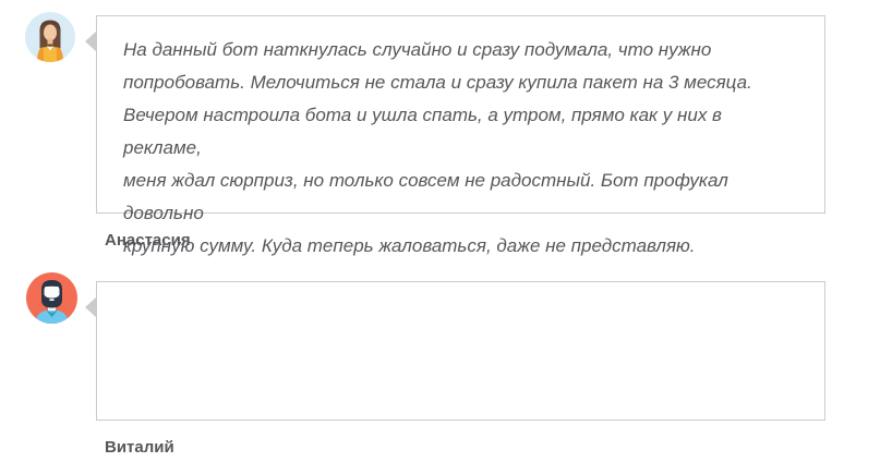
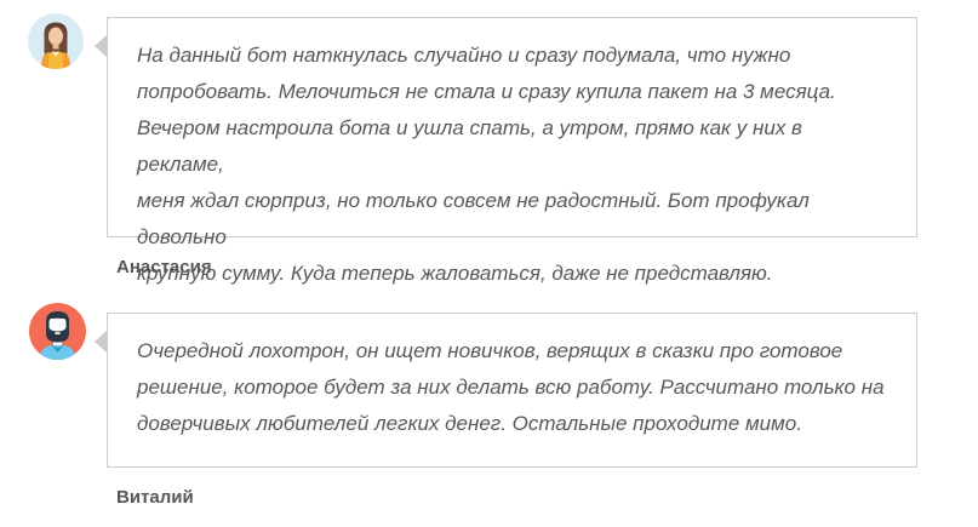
  На данный бот наткнулась случайно и сразу подумала, что нужно
  попробовать. Мелочиться не стала и сразу купила пакет на 3 месяца.
  Вечером настроила бота и ушла спать, а утром, прямо как у них в рекламе,
  меня ждал сюрприз, но только совсем не радостный. Бот профукал довольно
  крупную сумму. Куда теперь жаловаться, даже не представляю.
  Анастасия
+ Очередной лохотрон, он ищет новичков, верящих в сказки про готовое
+ решение, которое будет за них делать всю работу. Рассчитано только на
+ доверчивых любителей легких денег. Остальные проходите мимо.
  Виталий
